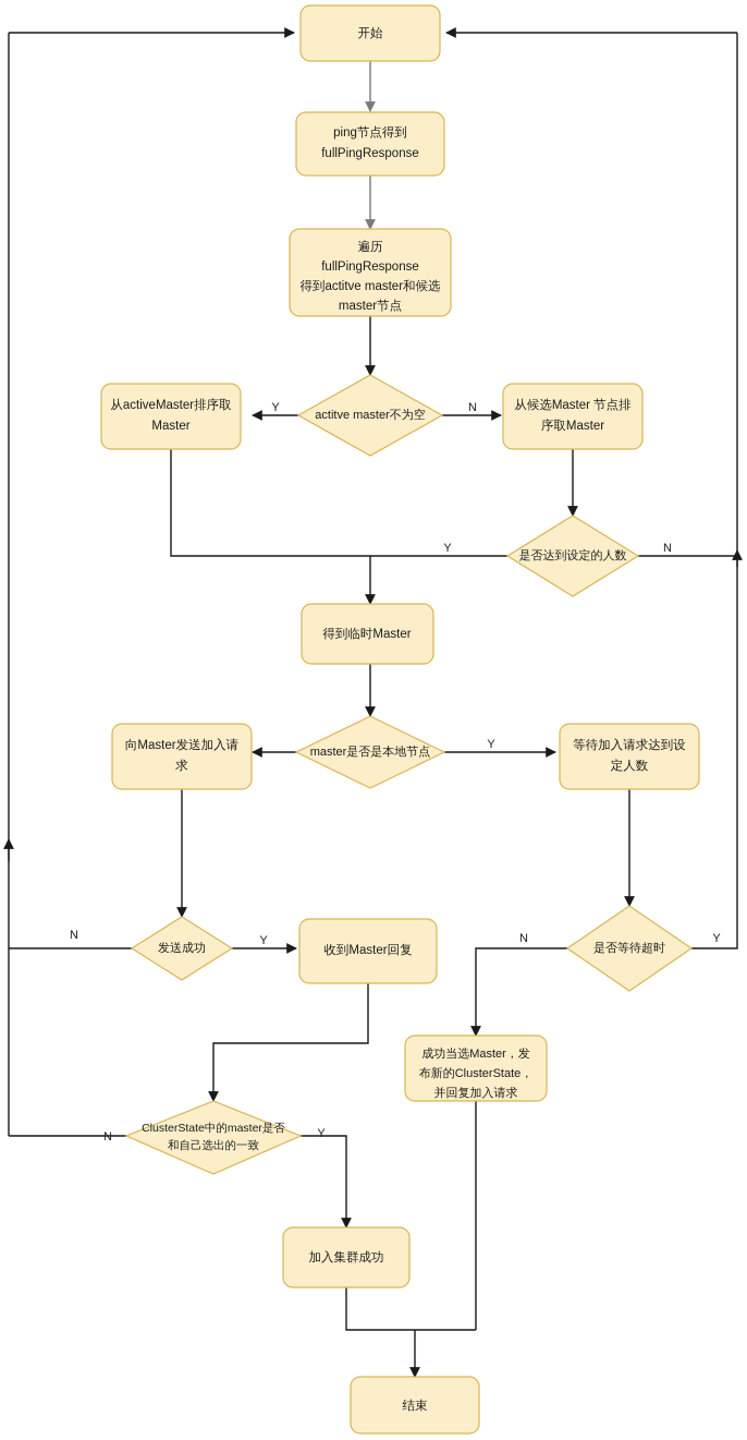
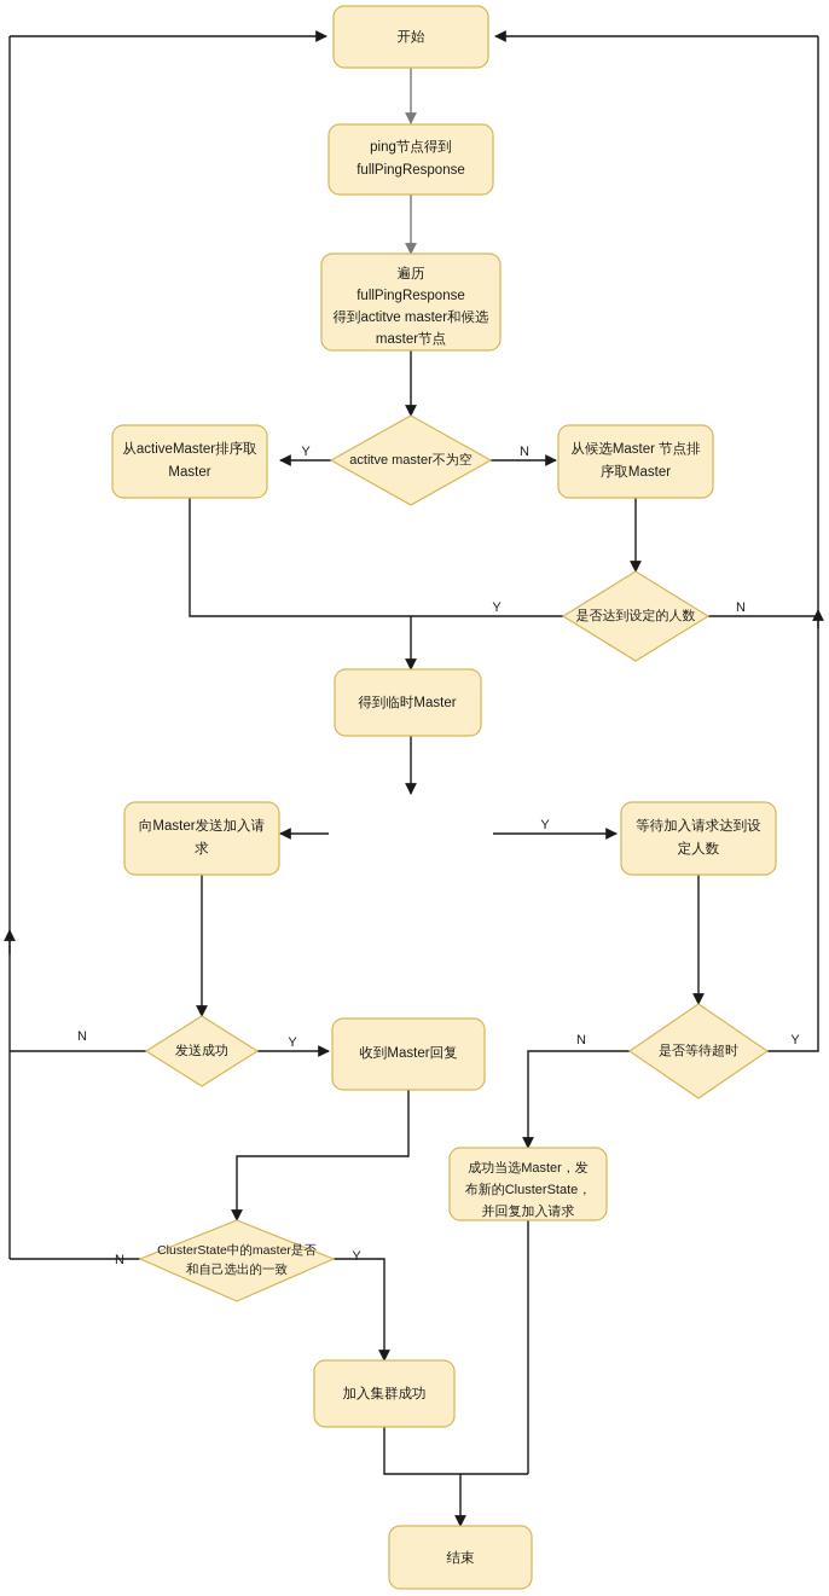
  Y
  N
  Y
  N
  Y
  Y
  N
  N
  Y
  N
  Y
  开始
  ping节点得到
  fullPingResponse
  遍历
  fullPingResponse
  得到actitve master和候选
  master节点
  actitve master不为空
  从activeMaster排序取
  Master
  从候选Master 节点排
  序取Master
  是否达到设定的人数
  得到临时Master
- master是否是本地节点
  向Master发送加入请
  求
  等待加入请求达到设
  定人数
  发送成功
  收到Master回复
  是否等待超时
  成功当选Master，发
  布新的ClusterState，
  并回复加入请求
  ClusterState中的master是否
  和自己选出的一致
  加入集群成功
  结束
